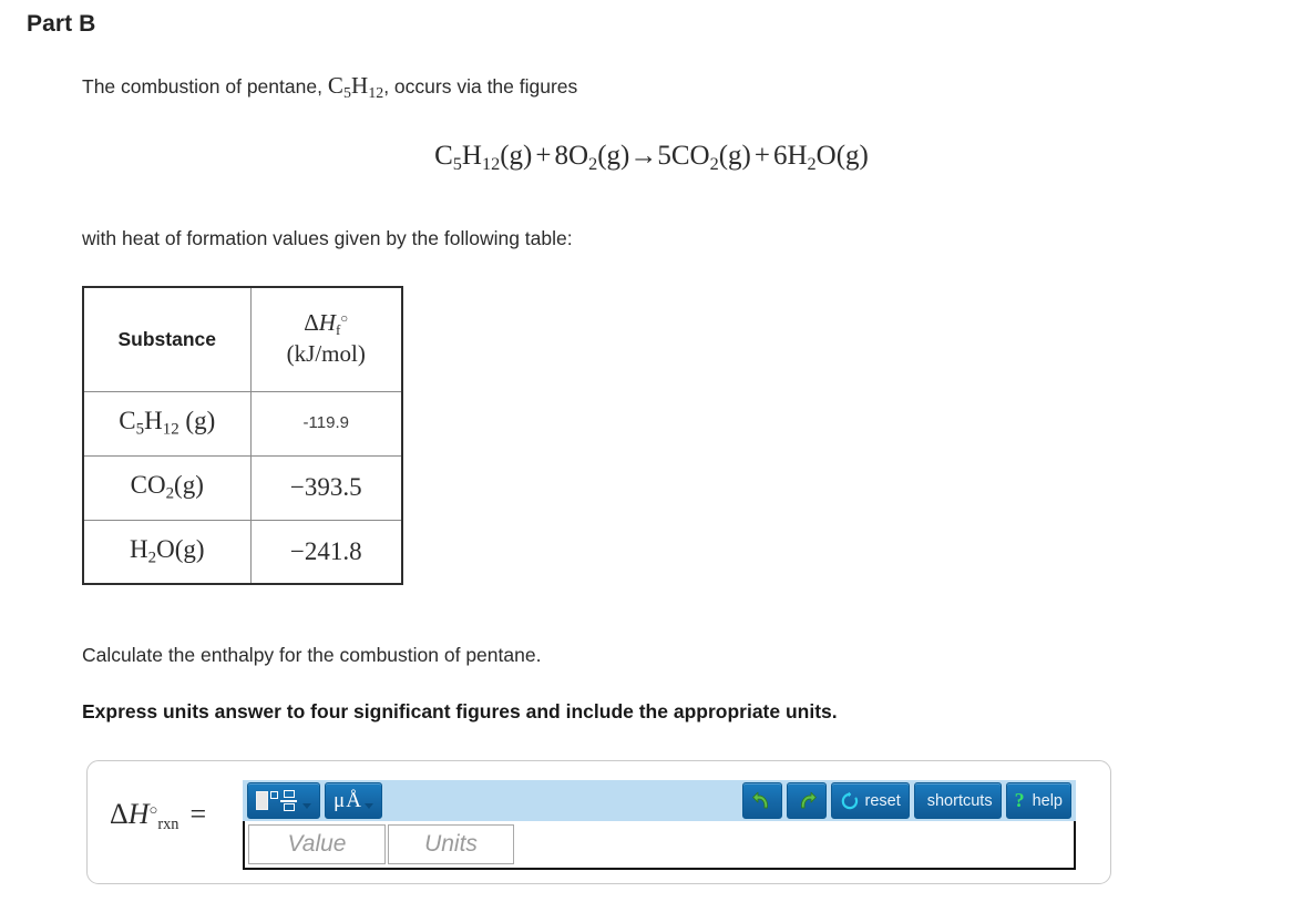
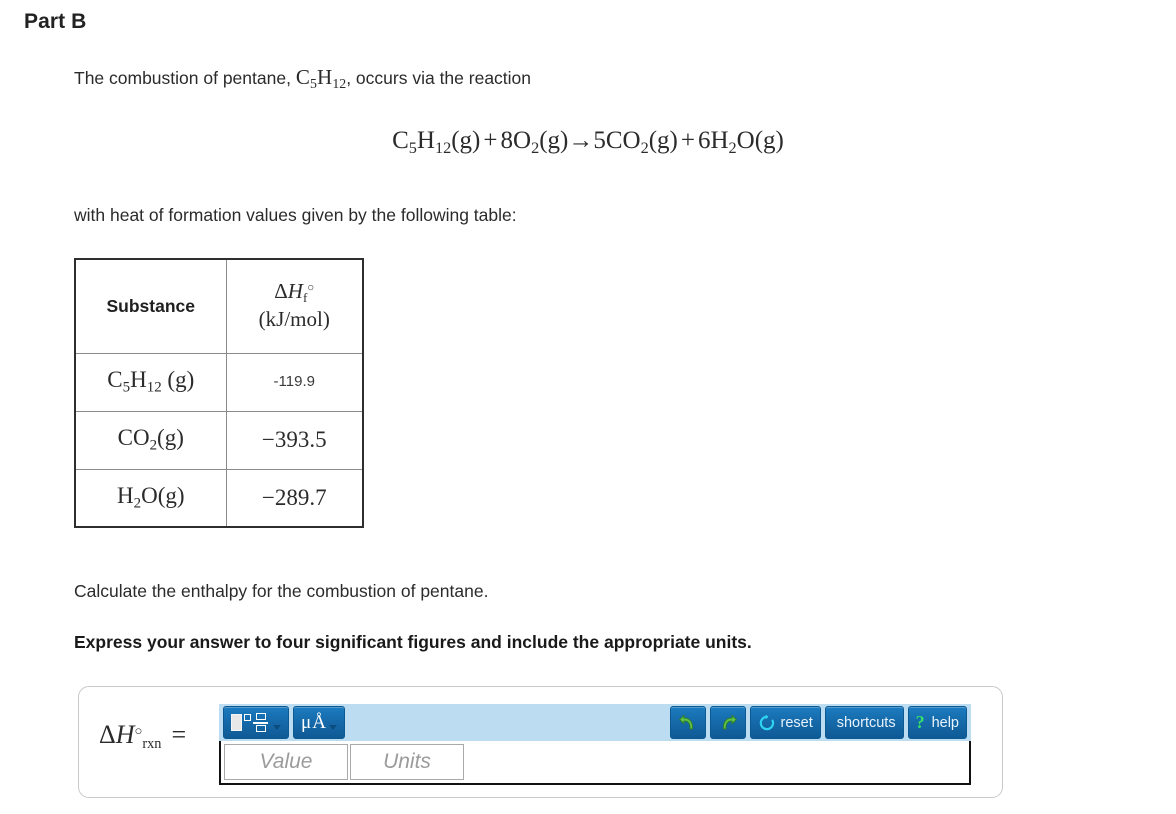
  Part B
- The combustion of pentane, C5H12, occurs via the figures
+ The combustion of pentane, C5H12, occurs via the reaction
  C5H12(g)+8O2(g)→5CO2(g)+6H2O(g)
  with heat of formation values given by the following table:
  Substance	ΔHf○ (kJ/mol)
  C5H12 (g)	-119.9
  CO2(g)	−393.5
- H2O(g)	−241.8
+ H2O(g)	−289.7
  Calculate the enthalpy for the combustion of pentane.
- Express units answer to four significant figures and include the appropriate units.
+ Express your answer to four significant figures and include the appropriate units.
  ΔH○rxn=
  μ
  Å
  reset
  shortcuts
  ?
  help
  Value
  Units
